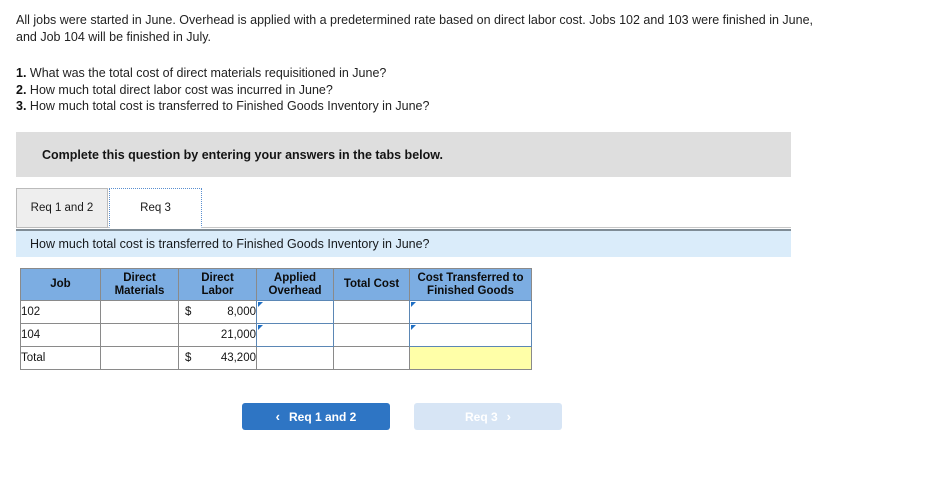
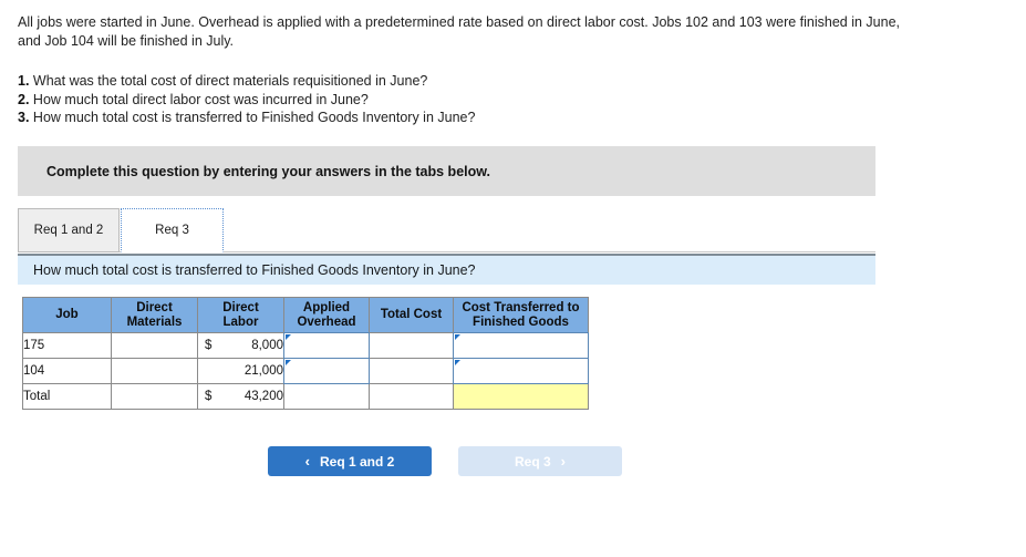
  All jobs were started in June. Overhead is applied with a predetermined rate based on direct labor cost. Jobs 102 and 103 were finished in June, and Job 104 will be finished in July.
  1. What was the total cost of direct materials requisitioned in June?
  2. How much total direct labor cost was incurred in June?
  3. How much total cost is transferred to Finished Goods Inventory in June?
  Complete this question by entering your answers in the tabs below.
  Req 1 and 2
  Req 3
  How much total cost is transferred to Finished Goods Inventory in June?
  Job	Direct Materials	Direct Labor	Applied Overhead	Total Cost	Cost Transferred to Finished Goods
- 102		$ 8,000
+ 175		$ 8,000
  104		21,000
  Total		$ 43,200
  ‹
  Req 1 and 2
  Req 3
  ›
